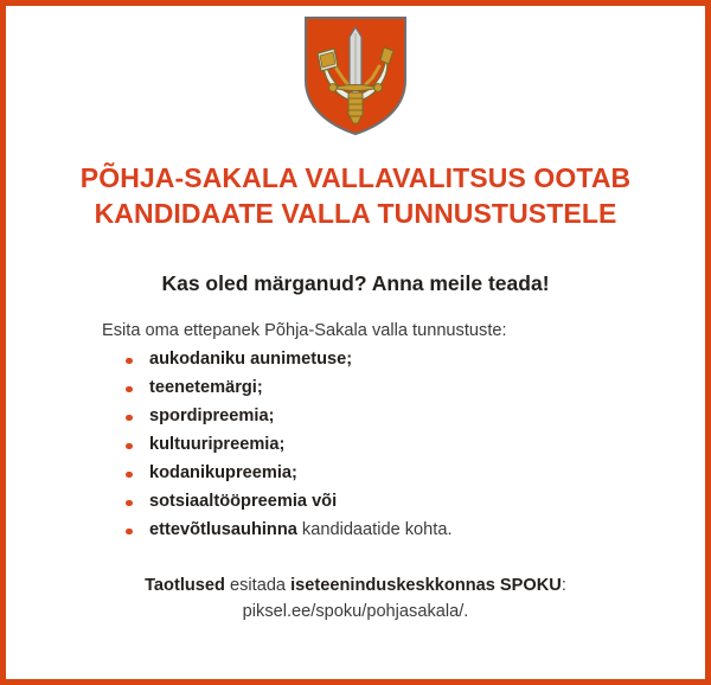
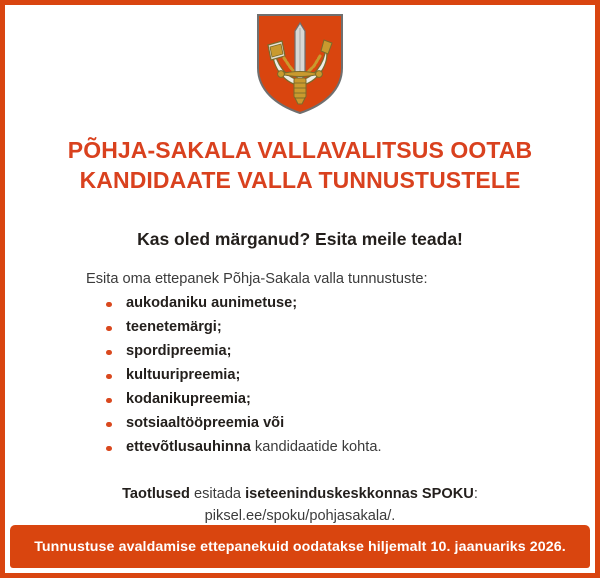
  PÕHJA-SAKALA VALLAVALITSUS OOTAB
  KANDIDAATE VALLA TUNNUSTUSTELE
- Kas oled märganud? Anna meile teada!
+ Kas oled märganud? Esita meile teada!
  Esita oma ettepanek Põhja-Sakala valla tunnustuste:
  aukodaniku aunimetuse;
  teenetemärgi;
  spordipreemia;
  kultuuripreemia;
  kodanikupreemia;
  sotsiaaltööpreemia või
  ettevõtlusauhinna kandidaatide kohta.
  Taotlused esitada iseteeninduskeskkonnas SPOKU:
  piksel.ee/spoku/pohjasakala/.
+ Tunnustuse avaldamise ettepanekuid oodatakse hiljemalt 10. jaanuariks 2026.
